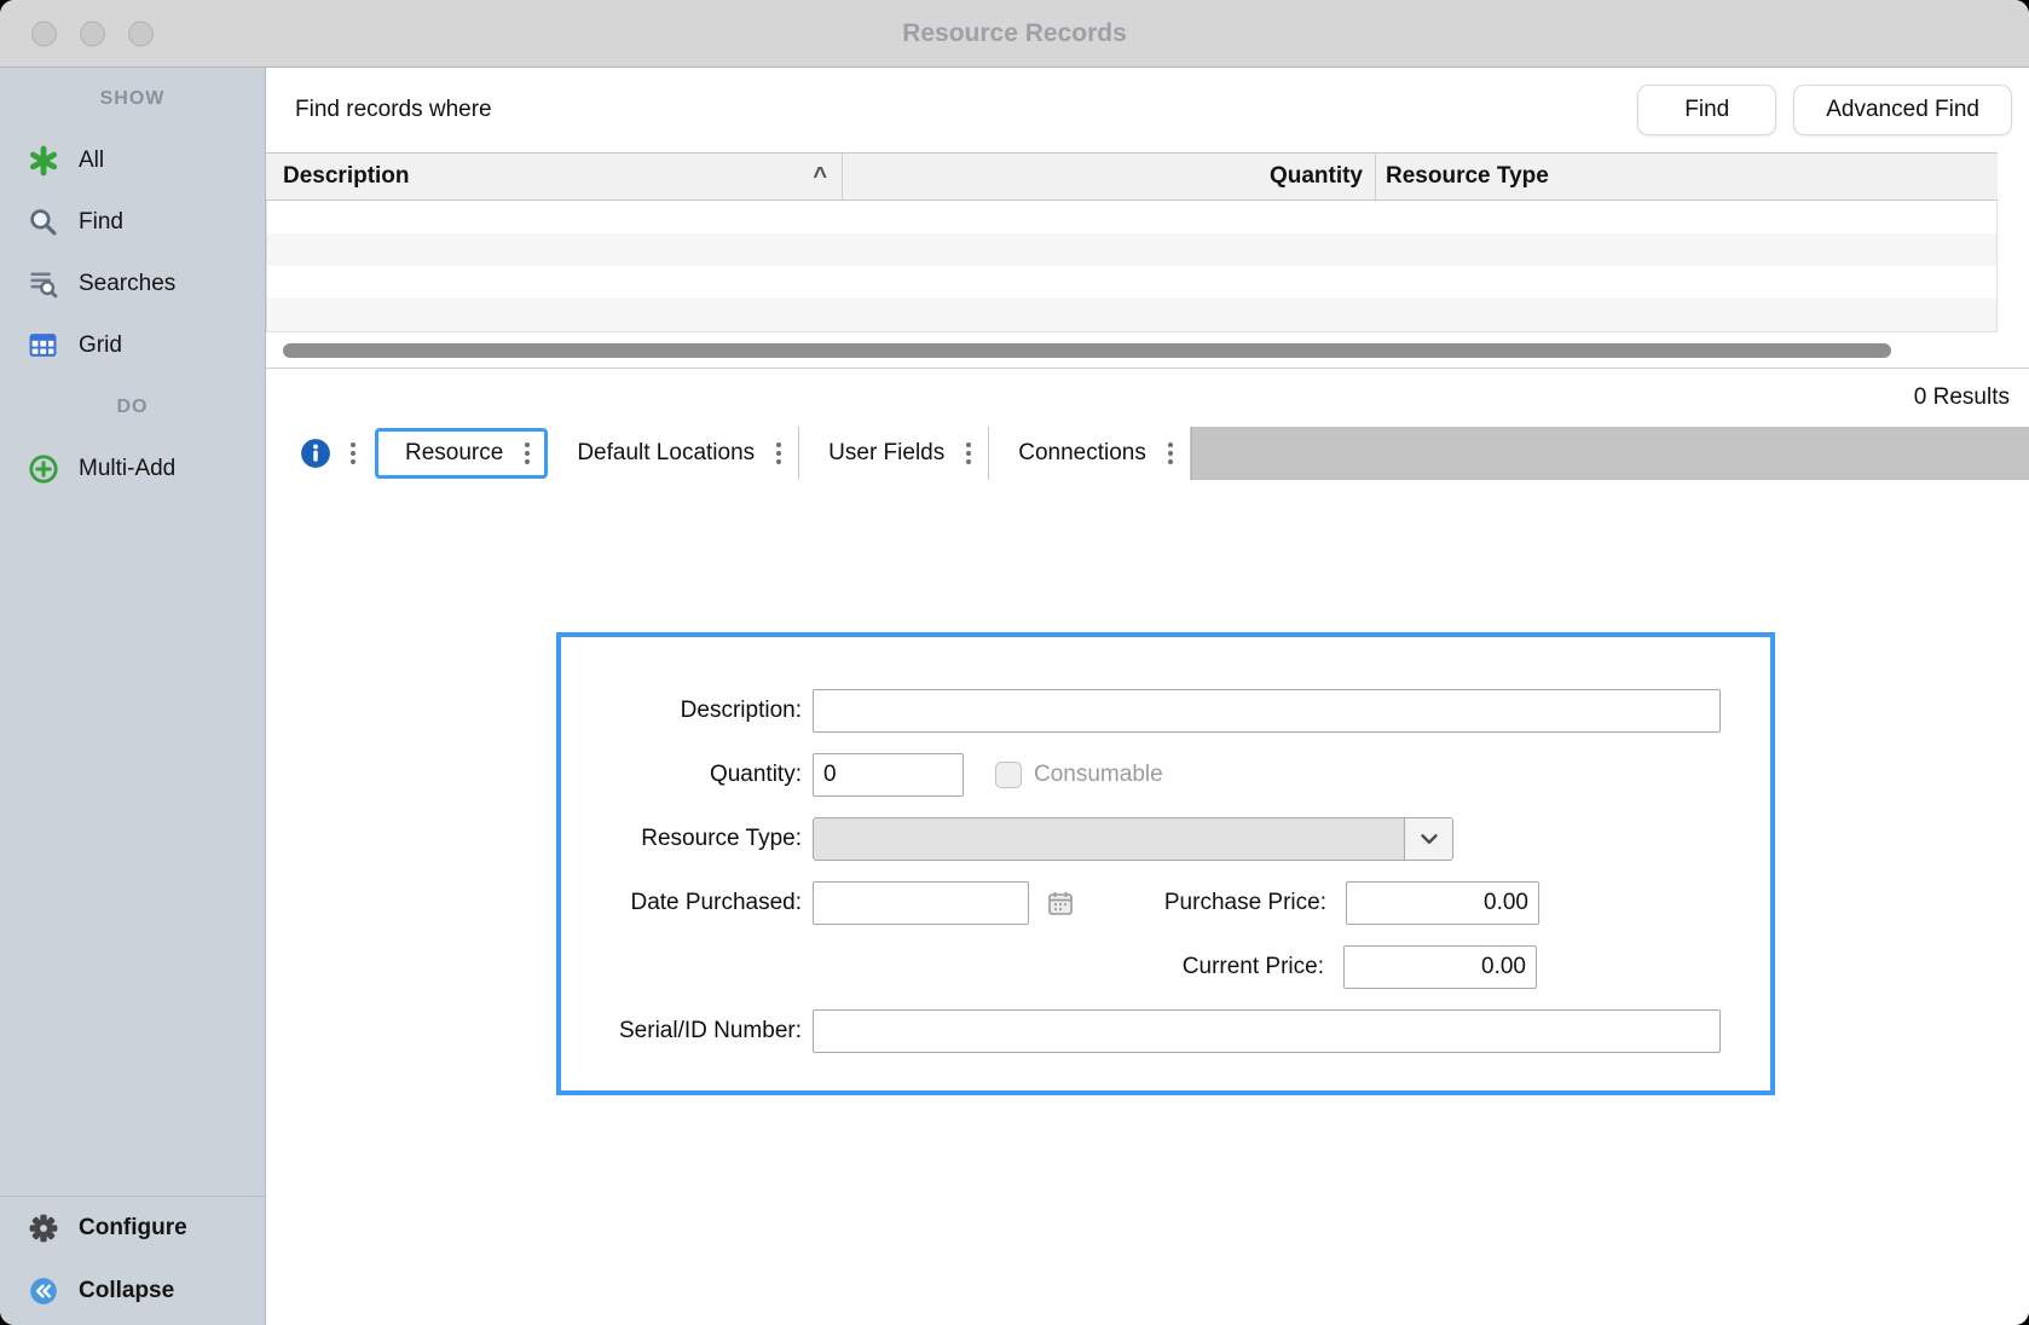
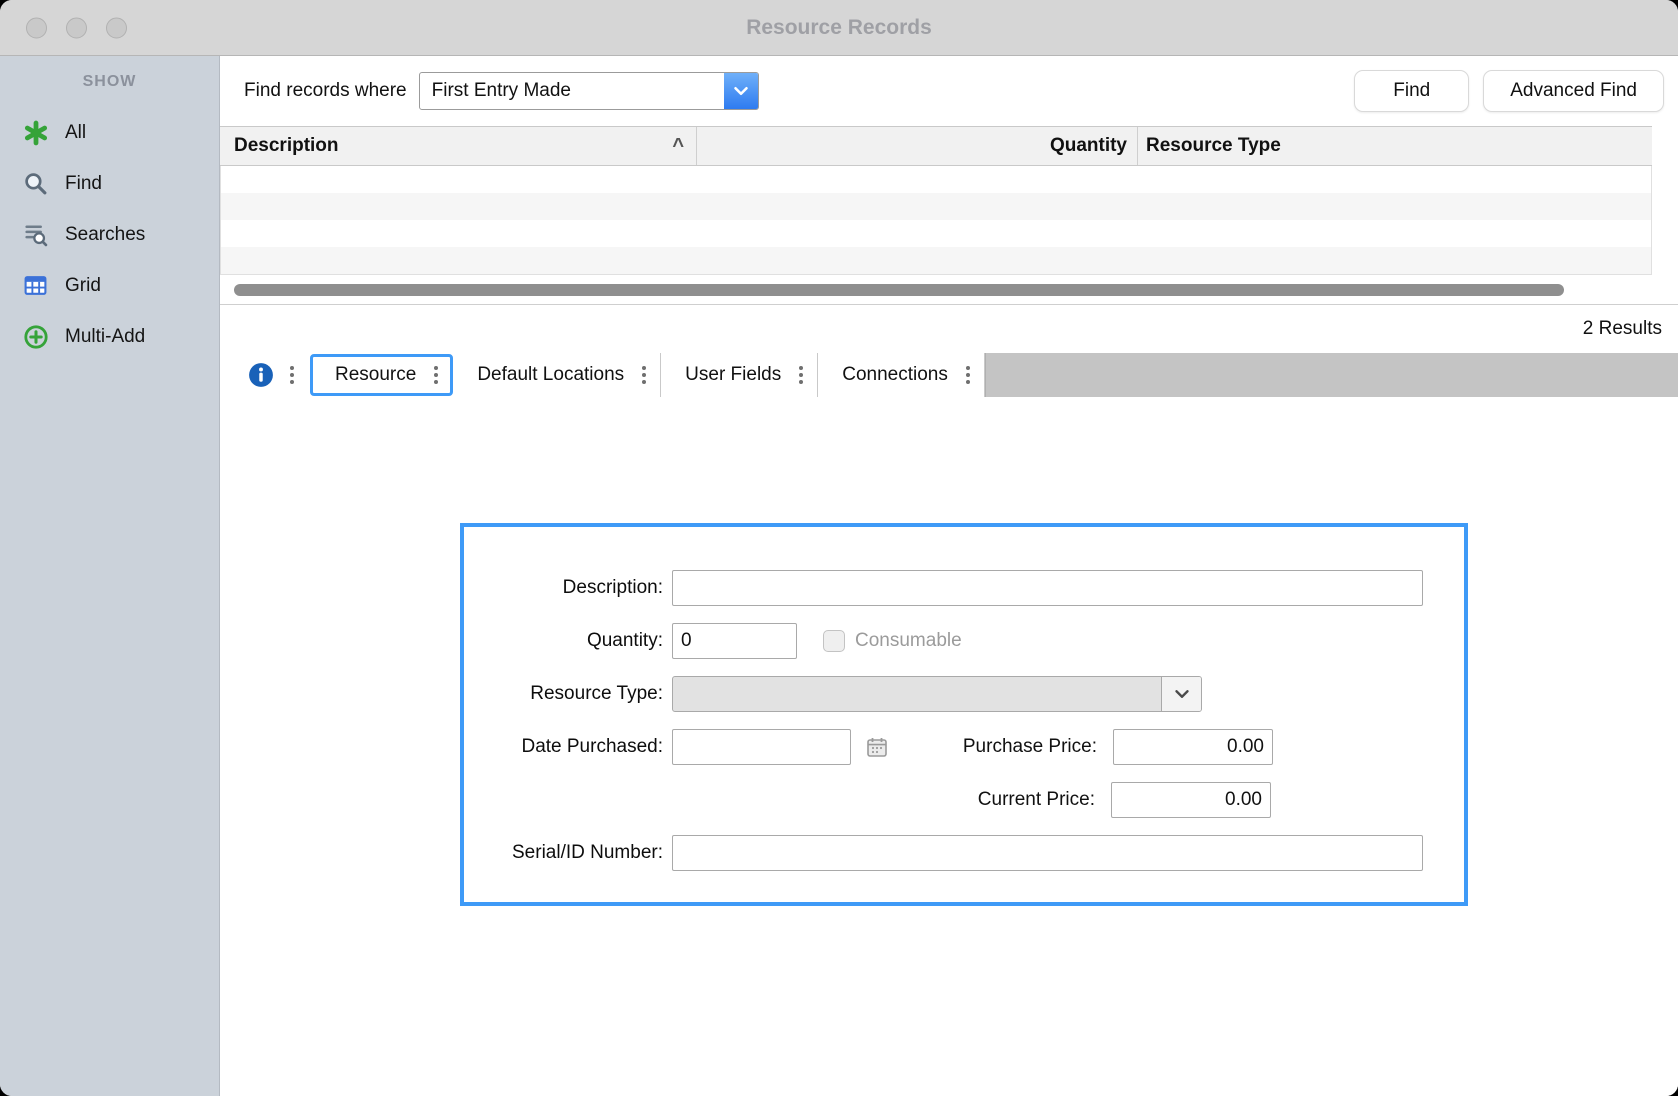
  Resource Records
  SHOW
  All
  Find
  Searches
  Grid
- DO
  Multi-Add
- Configure
- Collapse
  Find records where
+ First Entry Made
  Find
  Advanced Find
  Description
  ^
  Quantity
  Resource Type
- 0 Results
+ 2 Results
  Resource
  Default Locations
  User Fields
  Connections
  Description:
  Quantity:
  0
  Consumable
  Resource Type:
  Date Purchased:
  Purchase Price:
  0.00
  Current Price:
  0.00
  Serial/ID Number:
